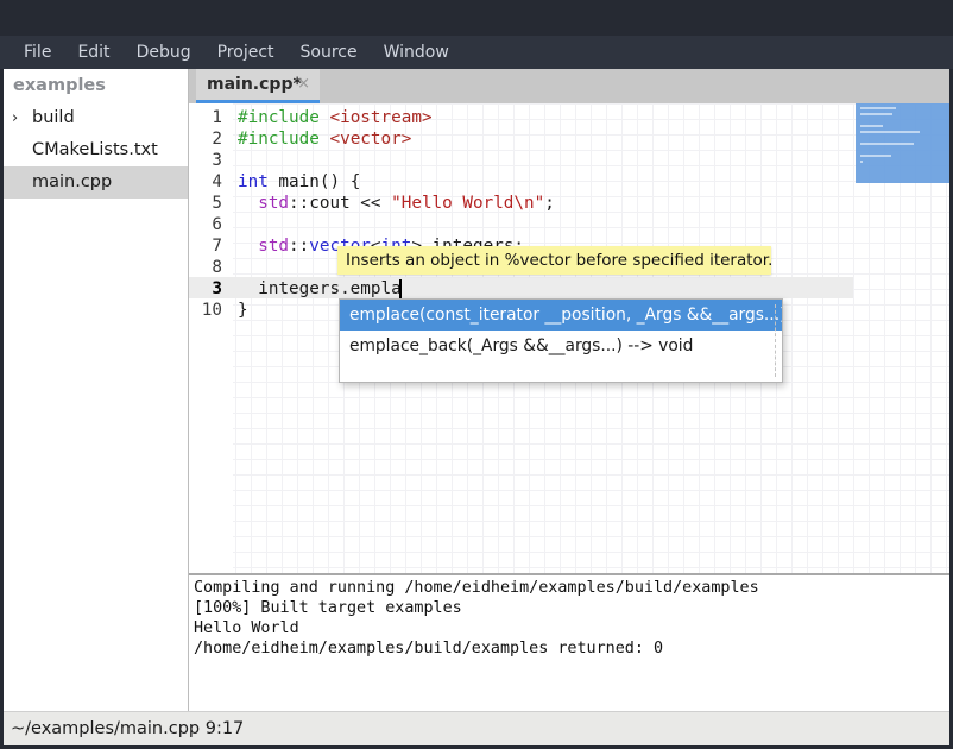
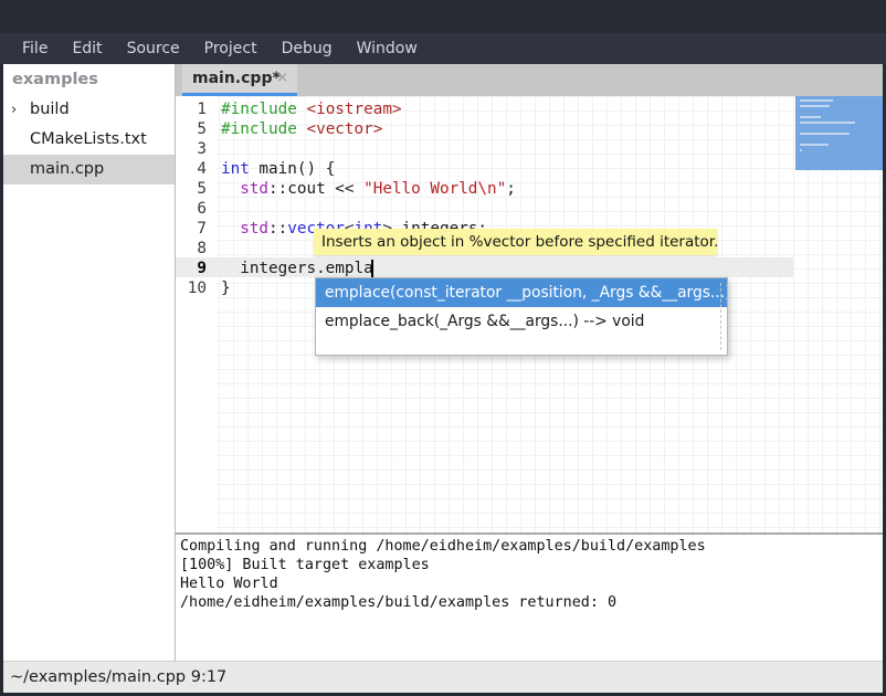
  File
  Edit
- Debug
+ Source
  Project
- Source
+ Debug
  Window
  examples
  ›
  build
  CMakeLists.txt
  main.cpp
  main.cpp*
  ×
  1 #include <iostream>
- 2 #include <vector>
+ 5 #include <vector>
  3
  4 int main() {
  5 std::cout << "Hello World\n";
  6
  8
- 3 integers.empla
+ 9 integers.empla
  10 }
  Inserts an object in %vector before specified iterator.
  emplace(const_iterator __position, _Args &&__args...
  emplace_back(_Args &&__args...) --> void
  Compiling and running /home/eidheim/examples/build/examples
  [100%] Built target examples
  Hello World
  /home/eidheim/examples/build/examples returned: 0
  ~/examples/main.cpp 9:17
